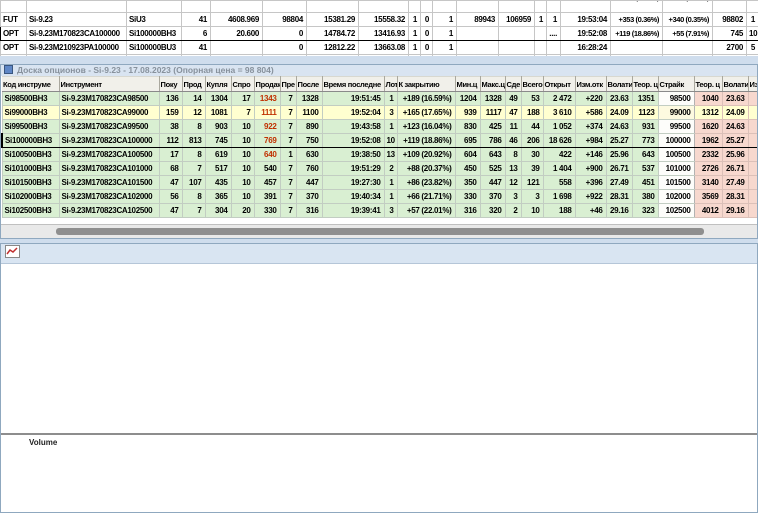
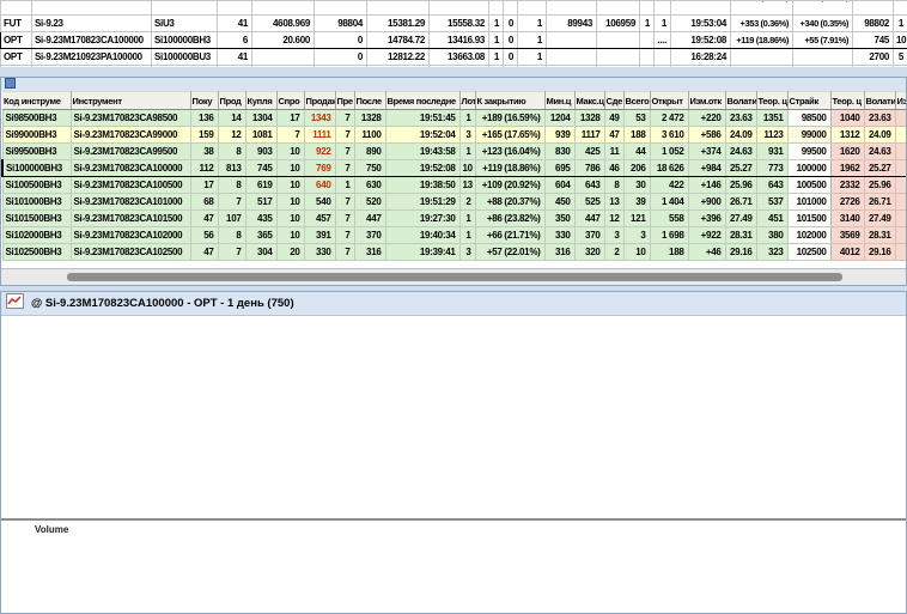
  FUT	Si-9.23	SiU3	41	4608.969	98804	15381.29	15558.32	1	0	1	89943	106959	1	1	19:53:04	+353 (0.36%)	+340 (0.35%)	98802	1
  OPT	Si-9.23M170823CA100000	Si100000BH3	6	20.600	0	14784.72	13416.93	1	0	1				....	19:52:08	+119 (18.86%)	+55 (7.91%)	745	10
  OPT	Si-9.23M210923PA100000	Si100000BU3	41		0	12812.22	13663.08	1	0	1					16:28:24			2700	5
- Доска опционов - Si-9.23 - 17.08.2023 (Опорная цена = 98 804)
  Код инструме	Инструмент	Поку	Прод	Купля	Спро	Прода	Пре	После	Время последне	Лот	К закрытию	Мин.ц	Макс.ц	Сде	Всего	Открыт	Изм.отк	Волати	Теор. ц	Страйк	Теор. ц	Волати	Из
  Si98500BH3	Si-9.23M170823CA98500	136	14	1304	17	1343	7	1328	19:51:45	1	+189 (16.59%)	1204	1328	49	53	2 472	+220	23.63	1351	98500	1040	23.63
  Si99000BH3	Si-9.23M170823CA99000	159	12	1081	7	1111	7	1100	19:52:04	3	+165 (17.65%)	939	1117	47	188	3 610	+586	24.09	1123	99000	1312	24.09
  Si99500BH3	Si-9.23M170823CA99500	38	8	903	10	922	7	890	19:43:58	1	+123 (16.04%)	830	425	11	44	1 052	+374	24.63	931	99500	1620	24.63
  Si100000BH3	Si-9.23M170823CA100000	112	813	745	10	769	7	750	19:52:08	10	+119 (18.86%)	695	786	46	206	18 626	+984	25.27	773	100000	1962	25.27
  Si100500BH3	Si-9.23M170823CA100500	17	8	619	10	640	1	630	19:38:50	13	+109 (20.92%)	604	643	8	30	422	+146	25.96	643	100500	2332	25.96
- Si101000BH3	Si-9.23M170823CA101000	68	7	517	10	540	7	760	19:51:29	2	+88 (20.37%)	450	525	13	39	1 404	+900	26.71	537	101000	2726	26.71
+ Si101000BH3	Si-9.23M170823CA101000	68	7	517	10	540	7	520	19:51:29	2	+88 (20.37%)	450	525	13	39	1 404	+900	26.71	537	101000	2726	26.71
  Si101500BH3	Si-9.23M170823CA101500	47	107	435	10	457	7	447	19:27:30	1	+86 (23.82%)	350	447	12	121	558	+396	27.49	451	101500	3140	27.49
  Si102000BH3	Si-9.23M170823CA102000	56	8	365	10	391	7	370	19:40:34	1	+66 (21.71%)	330	370	3	3	1 698	+922	28.31	380	102000	3569	28.31
  Si102500BH3	Si-9.23M170823CA102500	47	7	304	20	330	7	316	19:39:41	3	+57 (22.01%)	316	320	2	10	188	+46	29.16	323	102500	4012	29.16
+ @ Si-9.23M170823CA100000 - OPT - 1 день (750)
  Volume
